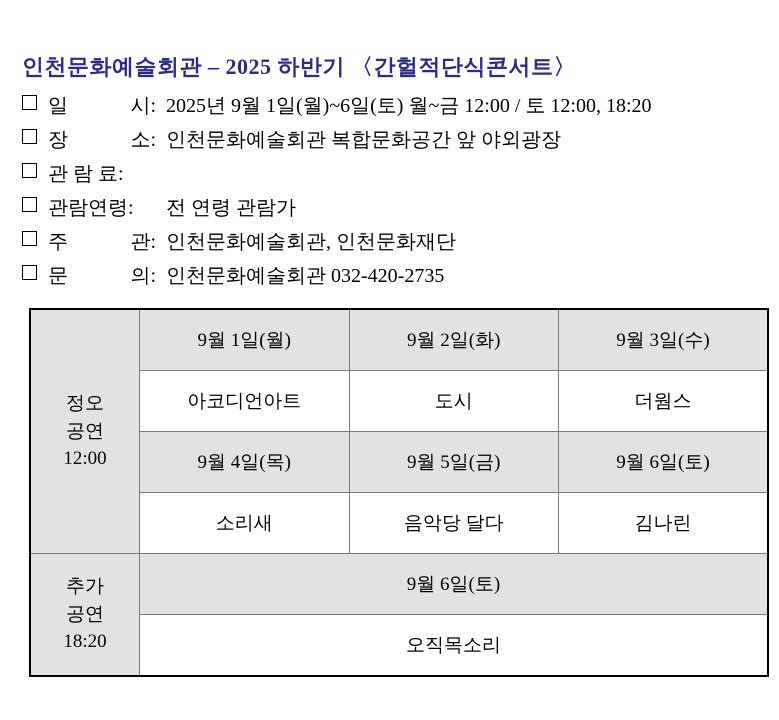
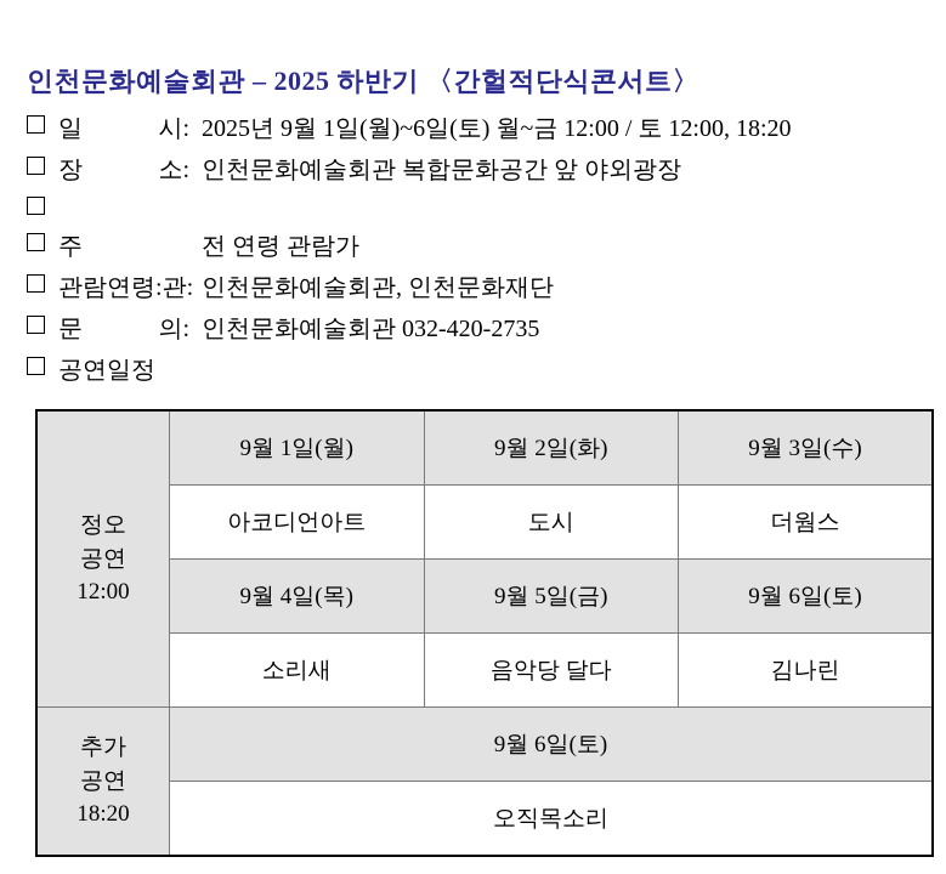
  인천문화예술회관 – 2025 하반기 〈간헐적단식콘서트〉
  일
  시:
  2025년 9월 1일(월)~6일(토) 월~금 12:00 / 토 12:00, 18:20
  장
  소:
  인천문화예술회관 복합문화공간 앞 야외광장
- 관 람 료:
- 관람연령:
+ 주
  전 연령 관람가
- 주
+ 관람연령:
  관:
  인천문화예술회관, 인천문화재단
  문
  의:
  인천문화예술회관 032-420-2735
+ 공연일정
  정오 공연 12:00	9월 1일(월)	9월 2일(화)	9월 3일(수)
  아코디언아트	도시	더웜스
  9월 4일(목)	9월 5일(금)	9월 6일(토)
  소리새	음악당 달다	김나린
  추가 공연 18:20	9월 6일(토)
  오직목소리
